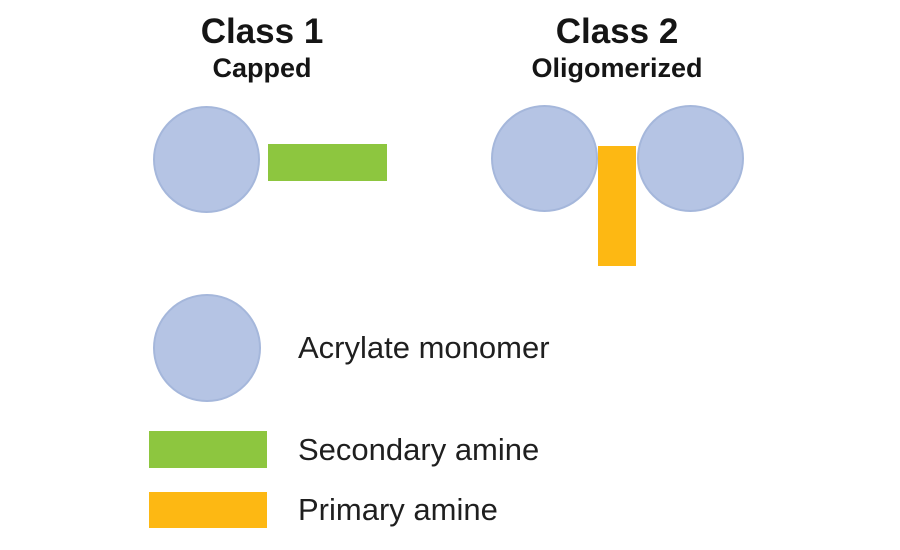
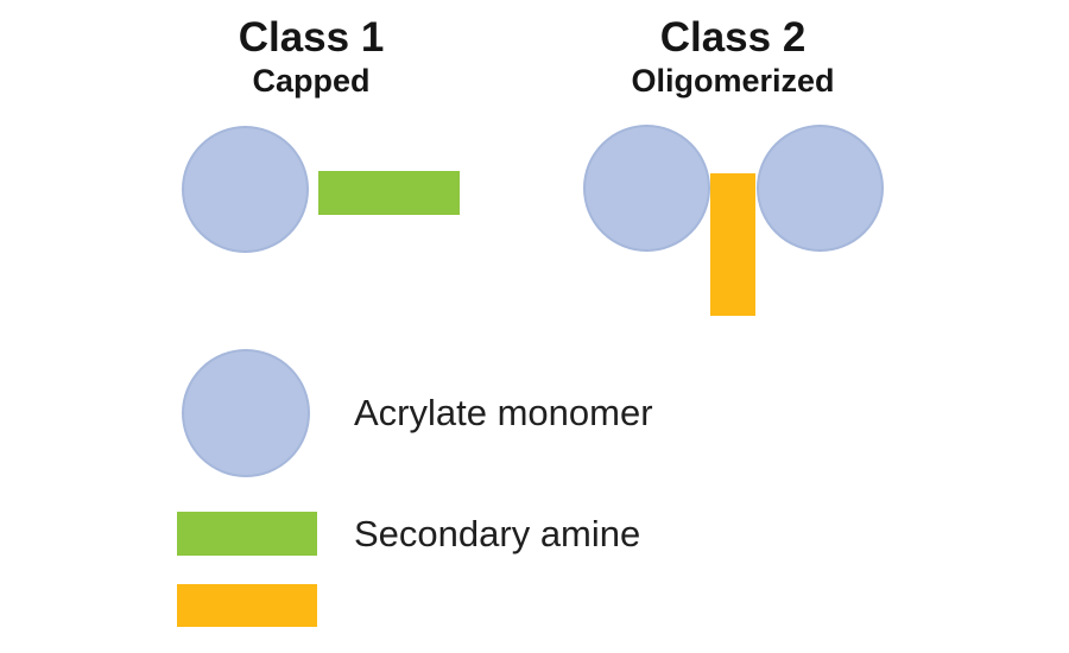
  Class 1
  Capped
  Class 2
  Oligomerized
  Acrylate monomer
  Secondary amine
- Primary amine
